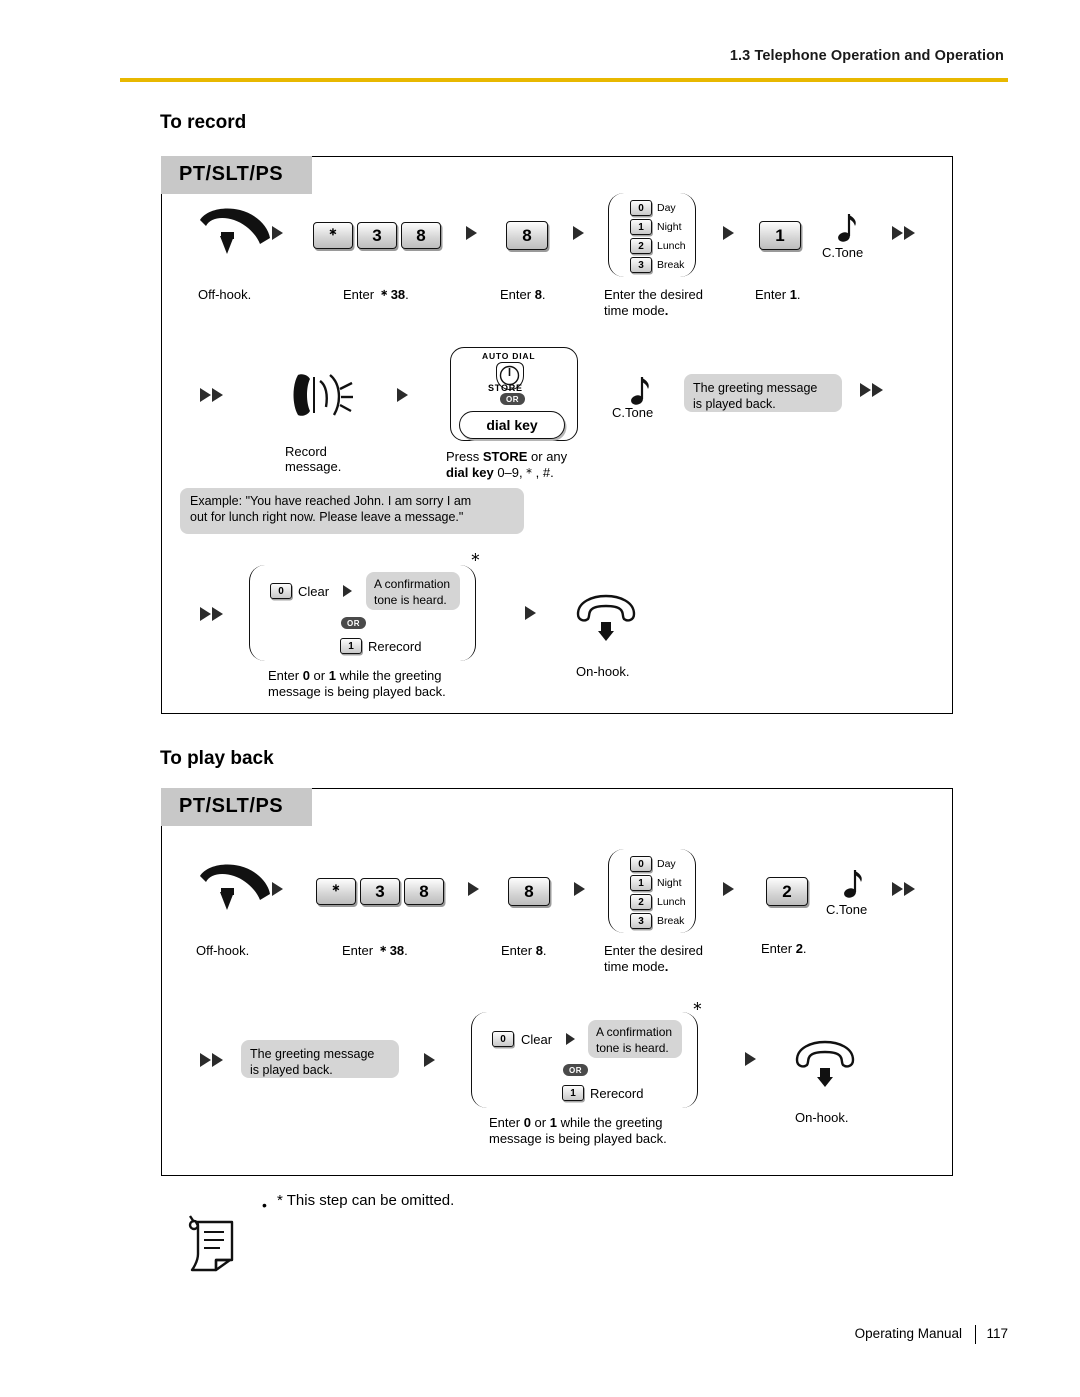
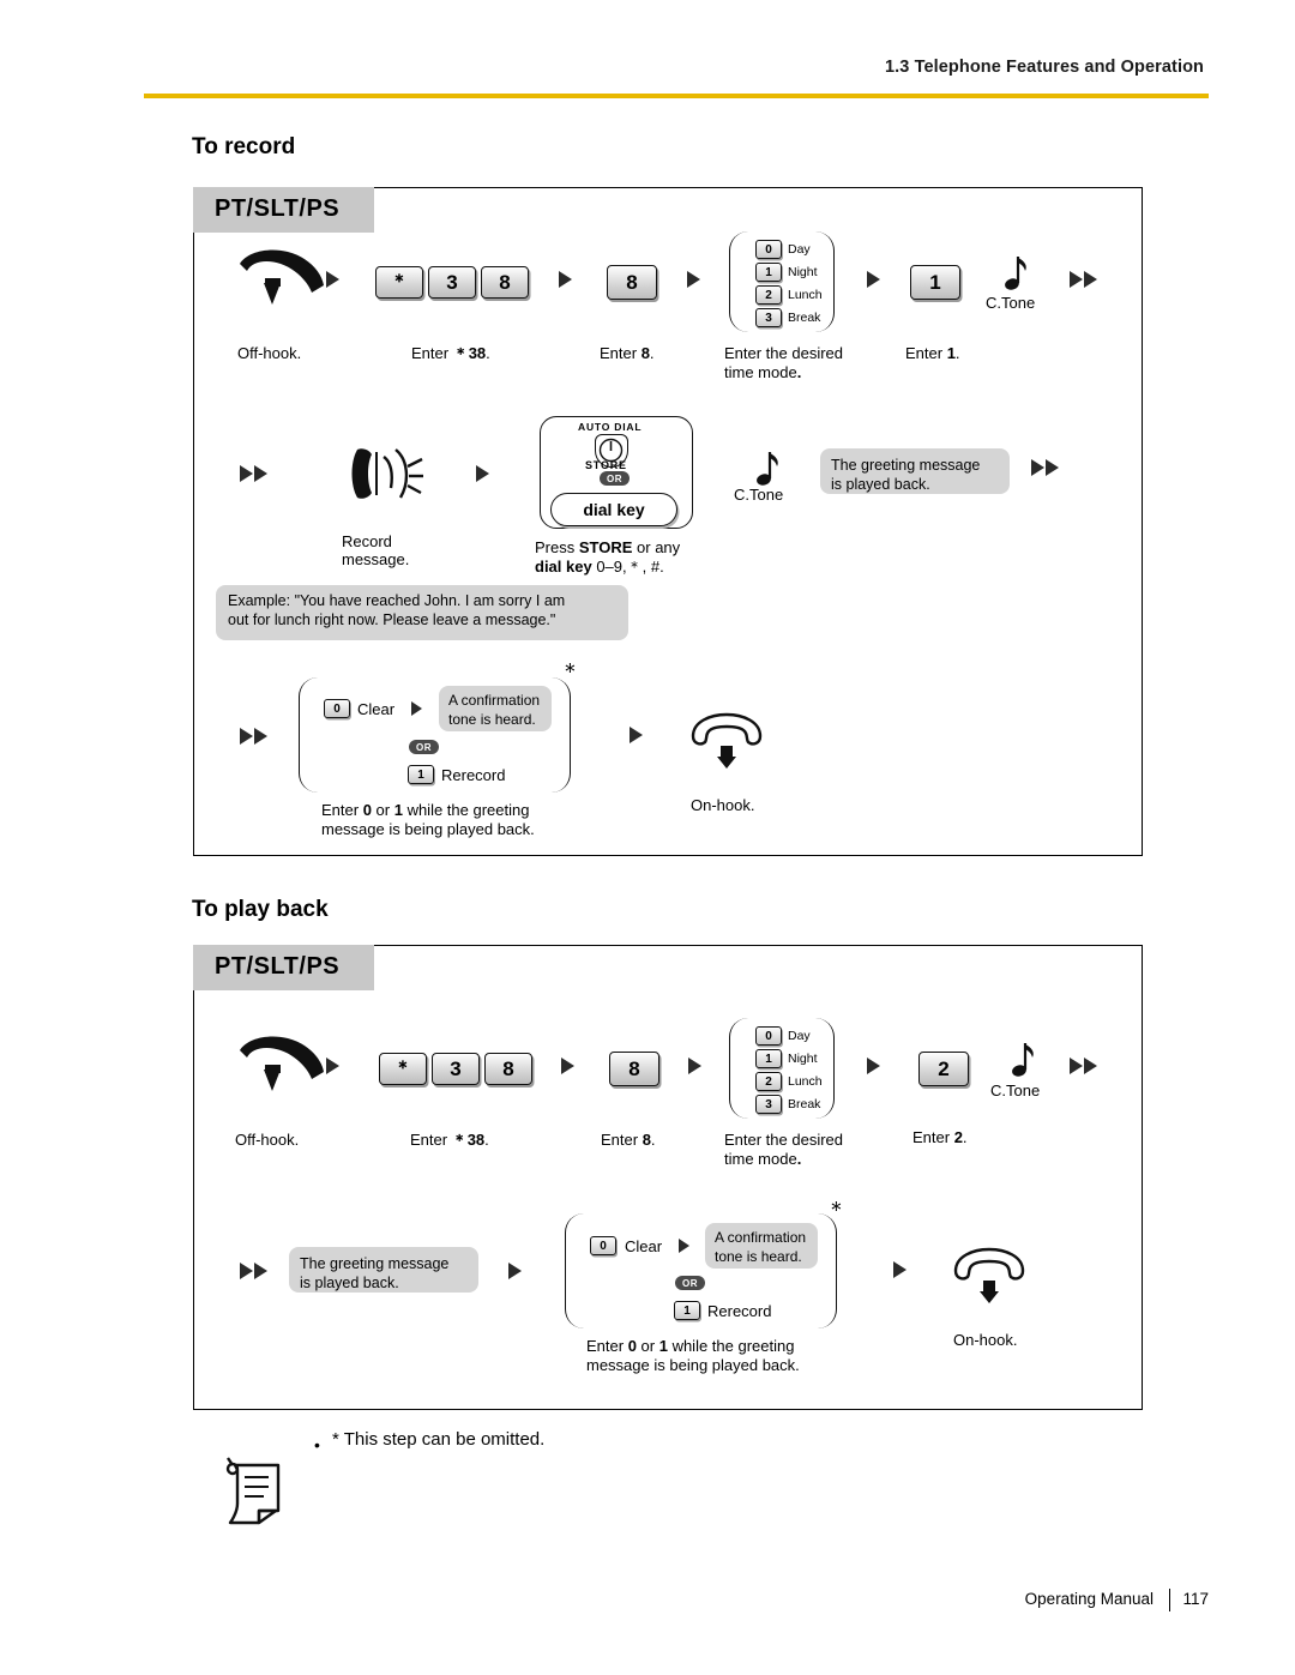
- 1.3 Telephone Operation and Operation
+ 1.3 Telephone Features and Operation
  To record
  PT/SLT/PS
  Off-hook.
  ＊
  3
  8
  Enter ＊38.
  8
  Enter 8.
  0
  Day
  1
  Night
  2
  Lunch
  3
  Break
  Enter the desired
  time mode.
  1
  Enter 1.
  C.Tone
  Record
  message.
  AUTO DIAL
  STORE
  OR
  dial key
  Press STORE or any
  dial key 0–9,＊, #.
  C.Tone
  The greeting message
  is played back.
  Example: "You have reached John. I am sorry I am
  out for lunch right now. Please leave a message."
  0
  Clear
  A confirmation
  tone is heard.
  ＊
  OR
  1
  Rerecord
  Enter 0 or 1 while the greeting
  message is being played back.
  On-hook.
  To play back
  PT/SLT/PS
  Off-hook.
  ＊
  3
  8
  Enter ＊38.
  8
  Enter 8.
  0
  Day
  1
  Night
  2
  Lunch
  3
  Break
  Enter the desired
  time mode.
  2
  Enter 2.
  C.Tone
  The greeting message
  is played back.
  0
  Clear
  A confirmation
  tone is heard.
  ＊
  OR
  1
  Rerecord
  Enter 0 or 1 while the greeting
  message is being played back.
  On-hook.
  •
  * This step can be omitted.
  Operating Manual
  117
